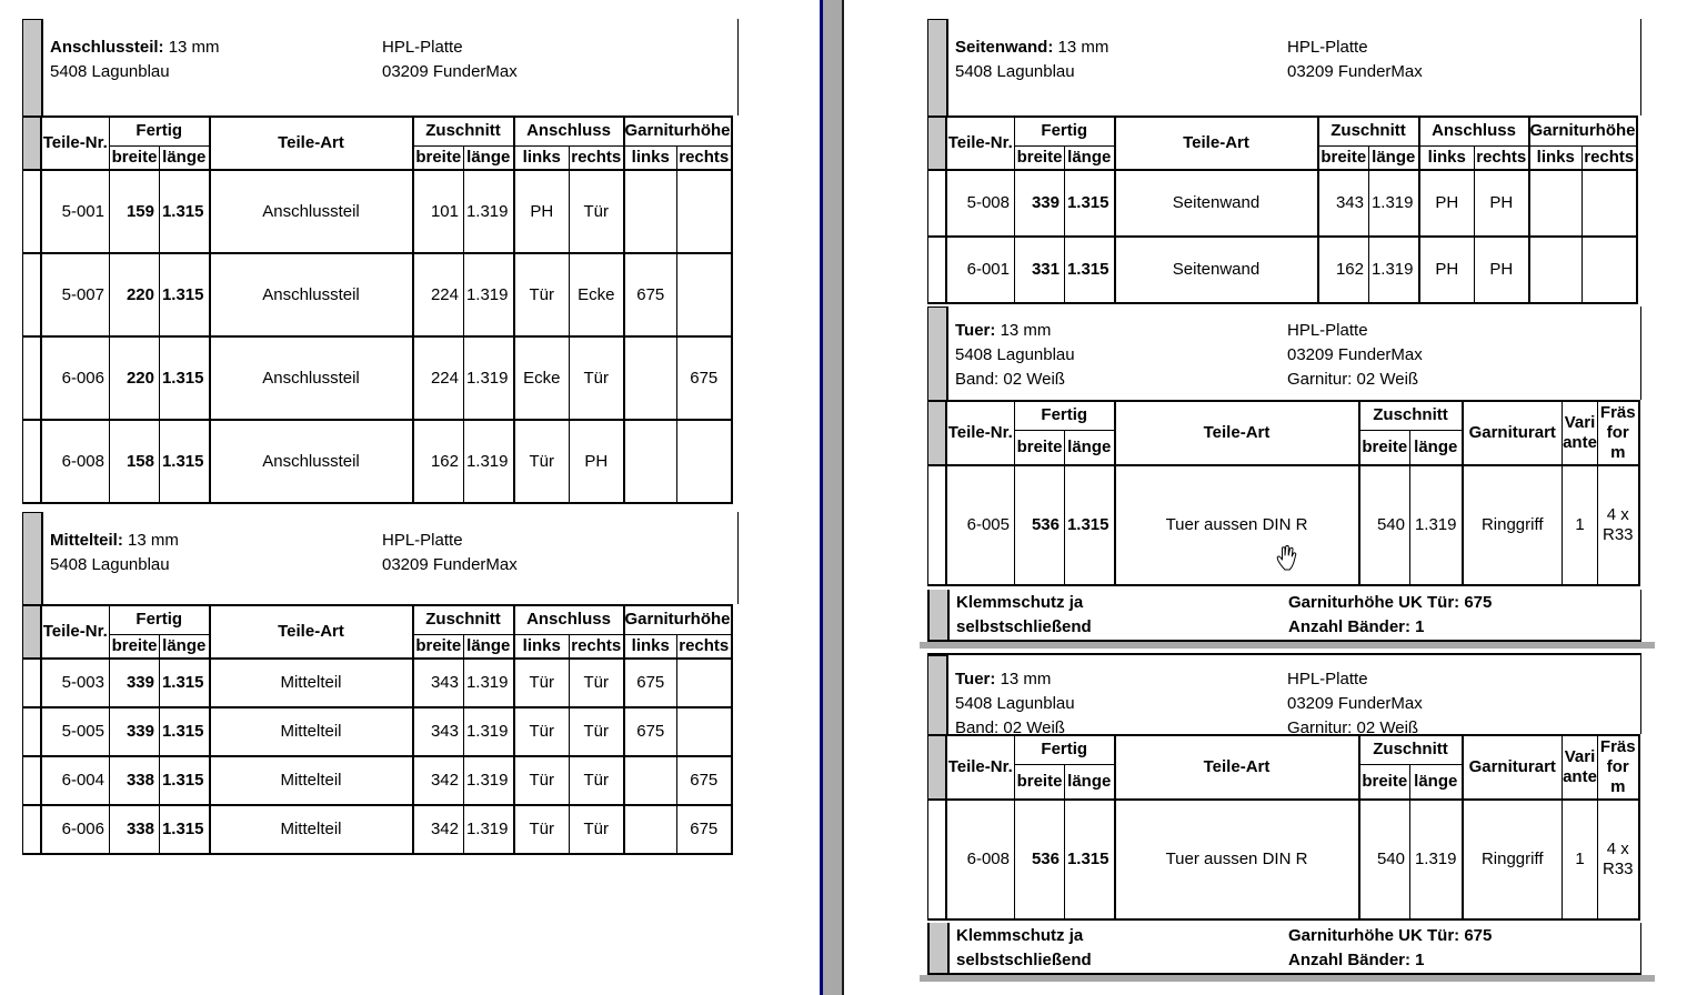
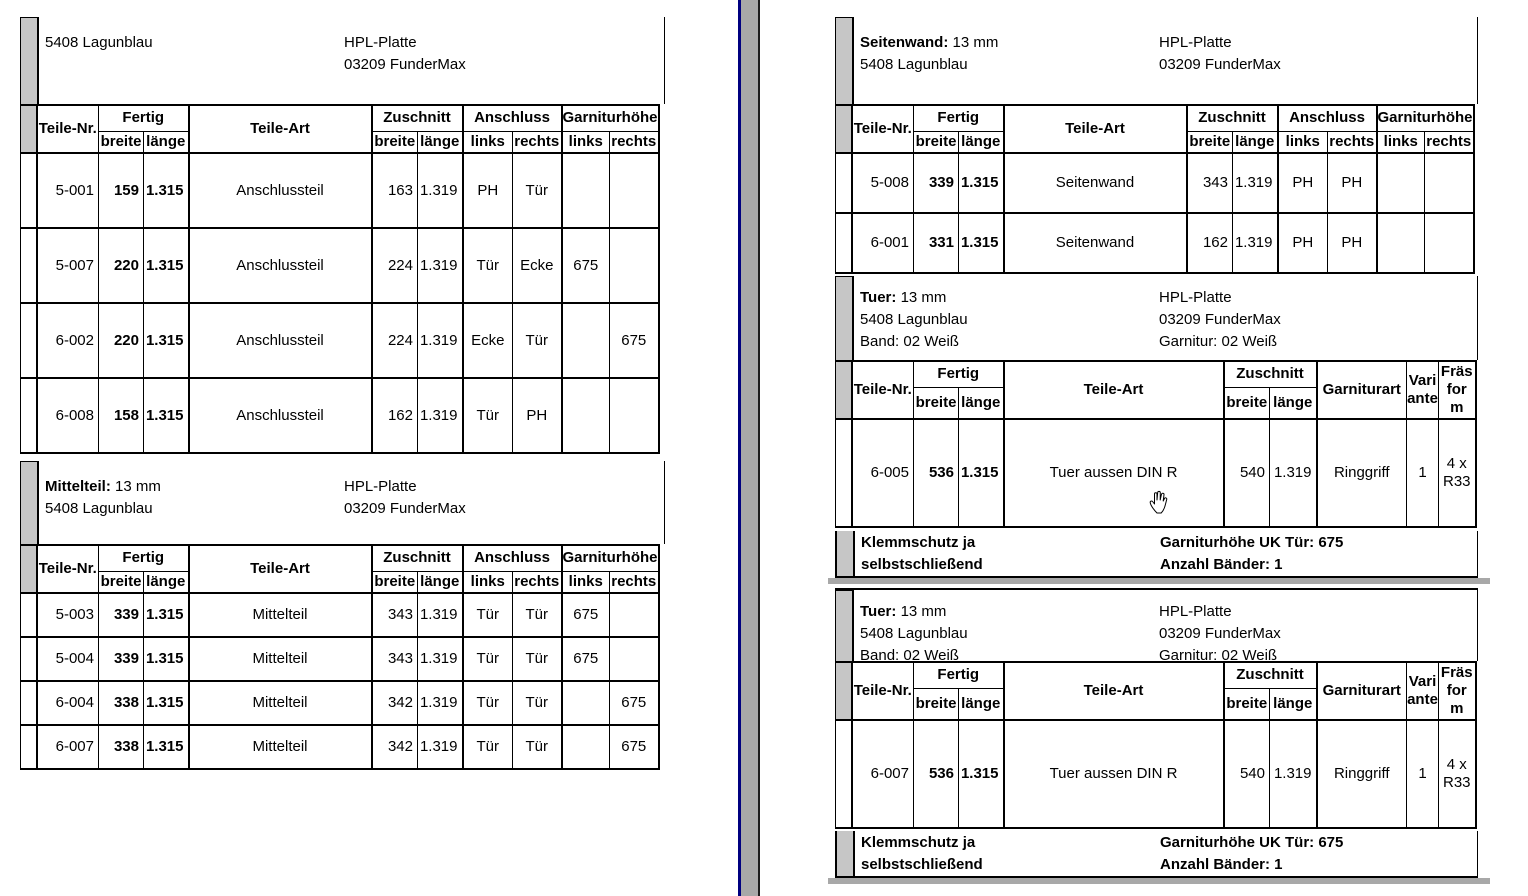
- Anschlussteil: 13 mm
  5408 Lagunblau
  HPL-Platte
  03209 FunderMax
  	Teile-Nr.	Fertig	Teile-Art	Zuschnitt	Anschluss	Garniturhöhe
  breite	länge	breite	länge	links	rechts	links	rechts
- 	5-001	159	1.315	Anschlussteil	101	1.319	PH	Tür
+ 	5-001	159	1.315	Anschlussteil	163	1.319	PH	Tür
  	5-007	220	1.315	Anschlussteil	224	1.319	Tür	Ecke	675
- 	6-006	220	1.315	Anschlussteil	224	1.319	Ecke	Tür		675
+ 	6-002	220	1.315	Anschlussteil	224	1.319	Ecke	Tür		675
  	6-008	158	1.315	Anschlussteil	162	1.319	Tür	PH
  Mittelteil: 13 mm
  5408 Lagunblau
  HPL-Platte
  03209 FunderMax
  	Teile-Nr.	Fertig	Teile-Art	Zuschnitt	Anschluss	Garniturhöhe
  breite	länge	breite	länge	links	rechts	links	rechts
  	5-003	339	1.315	Mittelteil	343	1.319	Tür	Tür	675
- 	5-005	339	1.315	Mittelteil	343	1.319	Tür	Tür	675
+ 	5-004	339	1.315	Mittelteil	343	1.319	Tür	Tür	675
  	6-004	338	1.315	Mittelteil	342	1.319	Tür	Tür		675
- 	6-006	338	1.315	Mittelteil	342	1.319	Tür	Tür		675
+ 	6-007	338	1.315	Mittelteil	342	1.319	Tür	Tür		675
  Seitenwand: 13 mm
  5408 Lagunblau
  HPL-Platte
  03209 FunderMax
  	Teile-Nr.	Fertig	Teile-Art	Zuschnitt	Anschluss	Garniturhöhe
  breite	länge	breite	länge	links	rechts	links	rechts
  	5-008	339	1.315	Seitenwand	343	1.319	PH	PH
  	6-001	331	1.315	Seitenwand	162	1.319	PH	PH
  Tuer: 13 mm
  5408 Lagunblau
  Band: 02 Weiß
  HPL-Platte
  03209 FunderMax
  Garnitur: 02 Weiß
  	Teile-Nr.	Fertig	Teile-Art	Zuschnitt	Garniturart	Vari ante	Fräs for m
  breite	länge	breite	länge
  	6-005	536	1.315	Tuer aussen DIN R	540	1.319	Ringgriff	1	4 x R33
  Klemmschutz ja
  selbstschließend
  Garniturhöhe UK Tür: 675
  Anzahl Bänder: 1
  Tuer: 13 mm
  5408 Lagunblau
  Band: 02 Weiß
  HPL-Platte
  03209 FunderMax
  Garnitur: 02 Weiß
  	Teile-Nr.	Fertig	Teile-Art	Zuschnitt	Garniturart	Vari ante	Fräs for m
  breite	länge	breite	länge
- 	6-008	536	1.315	Tuer aussen DIN R	540	1.319	Ringgriff	1	4 x R33
+ 	6-007	536	1.315	Tuer aussen DIN R	540	1.319	Ringgriff	1	4 x R33
  Klemmschutz ja
  selbstschließend
  Garniturhöhe UK Tür: 675
  Anzahl Bänder: 1
